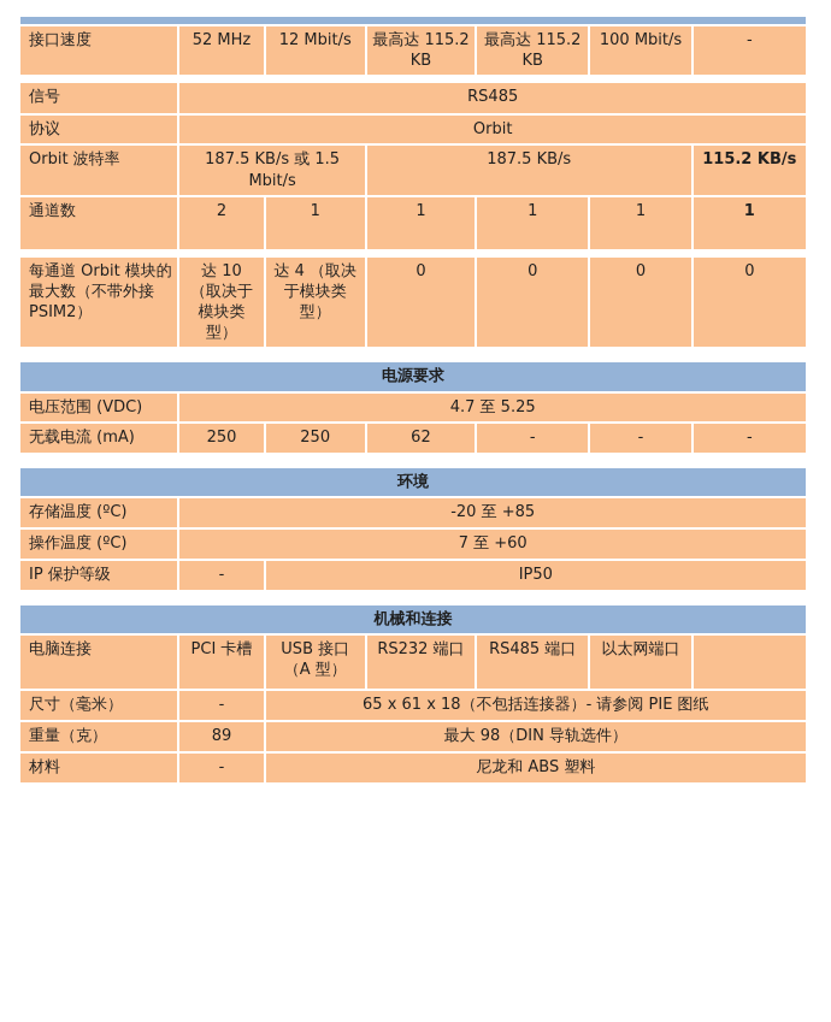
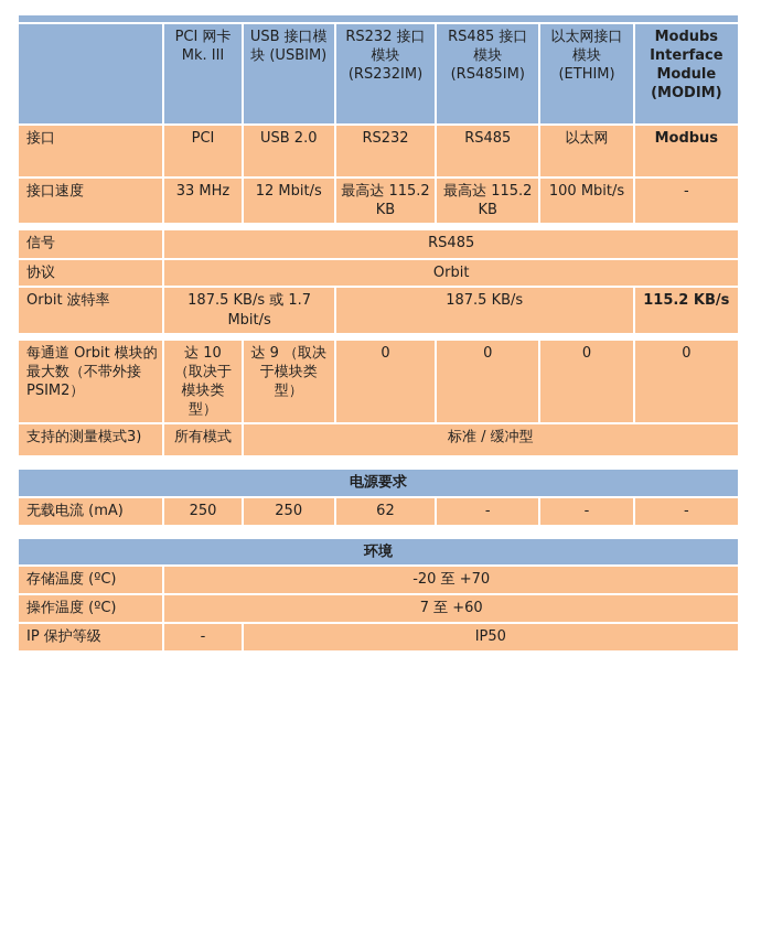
+ 	PCI 网卡 Mk. III	USB 接口模块 (USBIM)	RS232 接口模块 (RS232IM)	RS485 接口模块 (RS485IM)	以太网接口模块 (ETHIM)	Modubs Interface Module (MODIM)
+ 接口	PCI	USB 2.0	RS232	RS485	以太网	Modbus
- 接口速度	52 MHz	12 Mbit/s	最高达 115.2 KB	最高达 115.2 KB	100 Mbit/s	-
+ 接口速度	33 MHz	12 Mbit/s	最高达 115.2 KB	最高达 115.2 KB	100 Mbit/s	-
  信号	RS485
  协议	Orbit
- Orbit 波特率	187.5 KB/s 或 1.5 Mbit/s	187.5 KB/s	115.2 KB/s
+ Orbit 波特率	187.5 KB/s 或 1.7 Mbit/s	187.5 KB/s	115.2 KB/s
- 通道数	2	1	1	1	1	1
- 每通道 Orbit 模块的最大数（不带外接 PSIM2）	达 10 （取决于模块类型）	达 4 （取决于模块类型）	0	0	0	0
+ 每通道 Orbit 模块的最大数（不带外接 PSIM2）	达 10 （取决于模块类型）	达 9 （取决于模块类型）	0	0	0	0
+ 支持的测量模式3)	所有模式	标准 / 缓冲型
  电源要求
- 电压范围 (VDC)	4.7 至 5.25
  无载电流 (mA)	250	250	62	-	-	-
  环境
- 存储温度 (ºC)	-20 至 +85
+ 存储温度 (ºC)	-20 至 +70
  操作温度 (ºC)	7 至 +60
  IP 保护等级	-	IP50
- 机械和连接
- 电脑连接	PCI 卡槽	USB 接口（A 型）	RS232 端口	RS485 端口	以太网端口
- 尺寸（毫米）	-	65 x 61 x 18（不包括连接器）- 请参阅 PIE 图纸
- 重量（克）	89	最大 98（DIN 导轨选件）
- 材料	-	尼龙和 ABS 塑料
